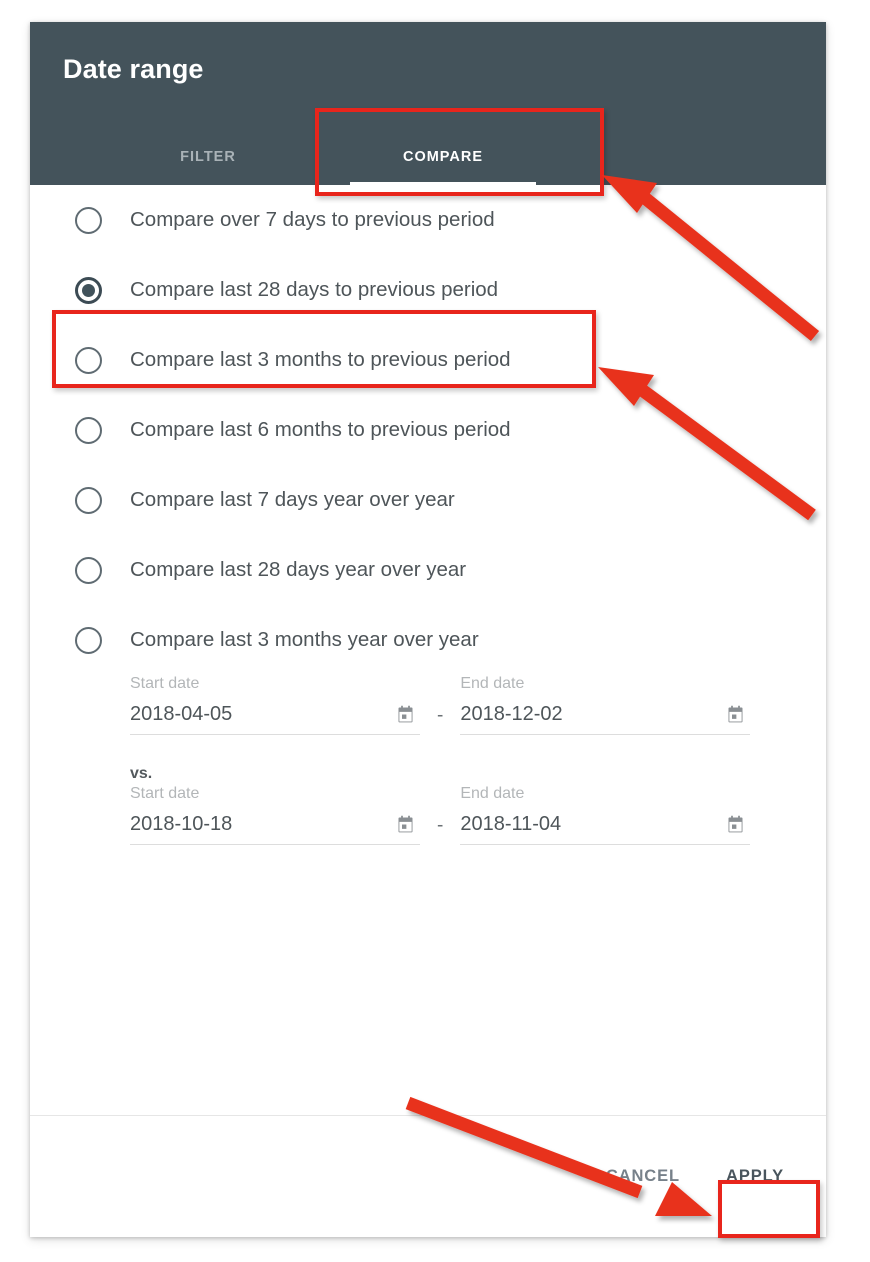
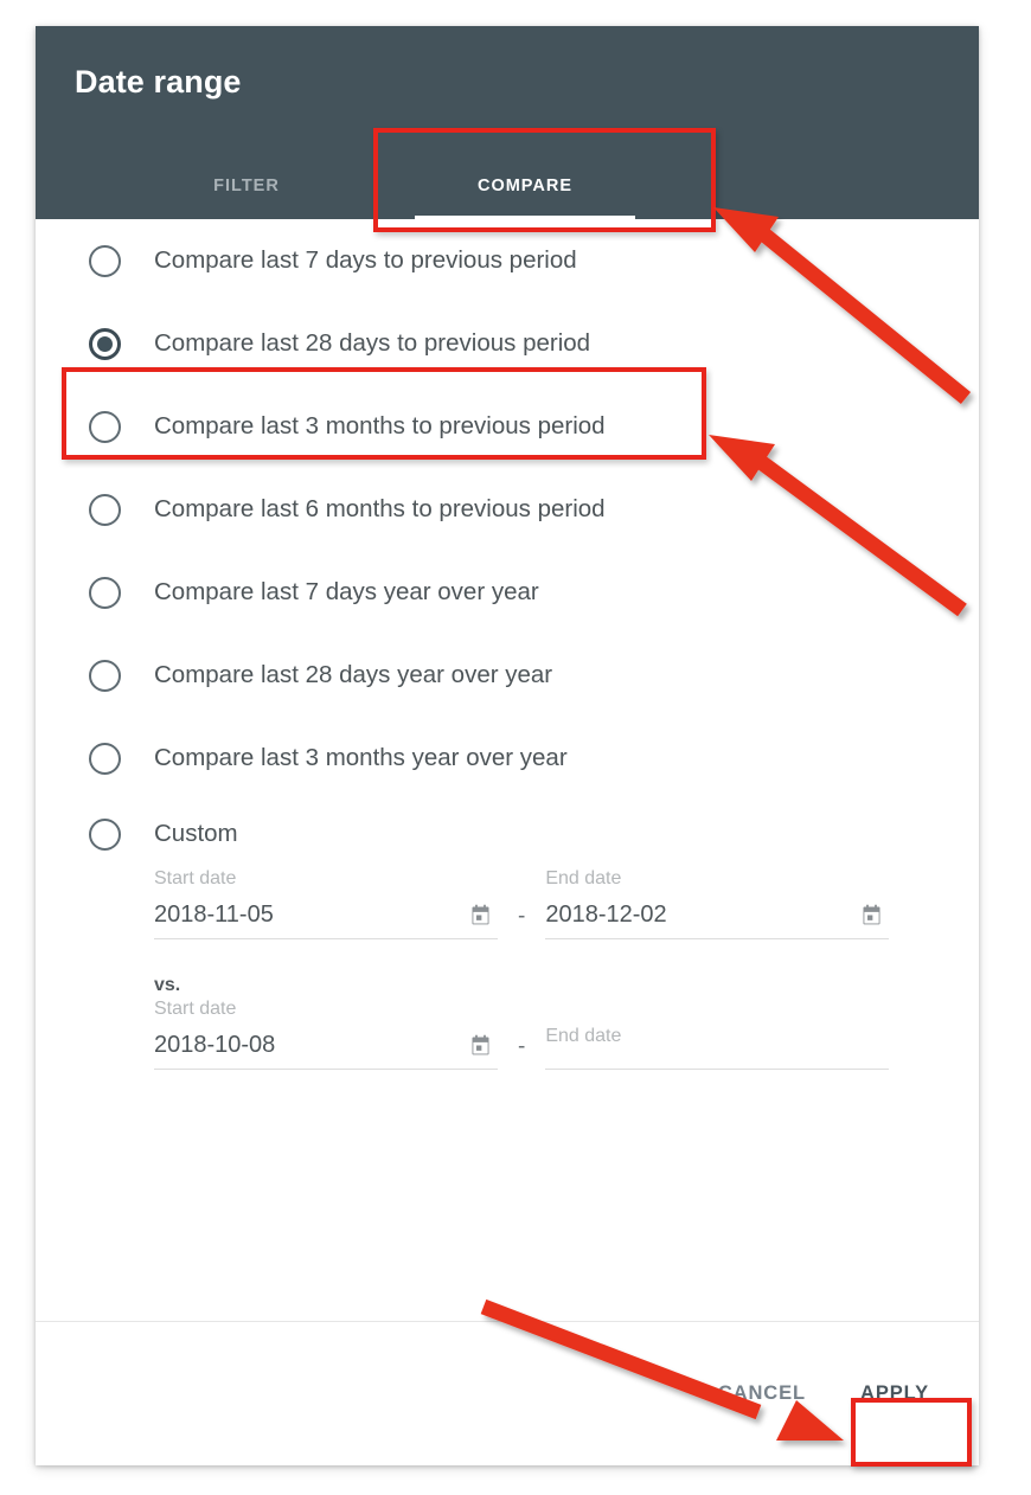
  Date range
  FILTER
  COMPARE
- Compare over 7 days to previous period
+ Compare last 7 days to previous period
  Compare last 28 days to previous period
  Compare last 3 months to previous period
  Compare last 6 months to previous period
  Compare last 7 days year over year
  Compare last 28 days year over year
  Compare last 3 months year over year
+ Custom
  Start date
- 2018-04-05
+ 2018-11-05
  -
  End date
  2018-12-02
  vs.
  Start date
- 2018-10-18
+ 2018-10-08
  -
  End date
- 2018-11-04
  ANCEL
  APPLY
